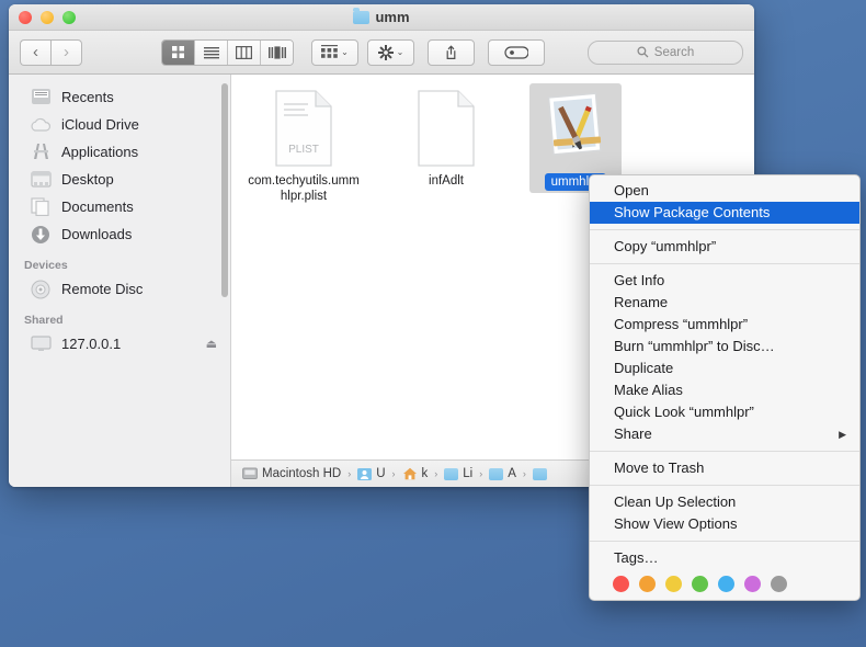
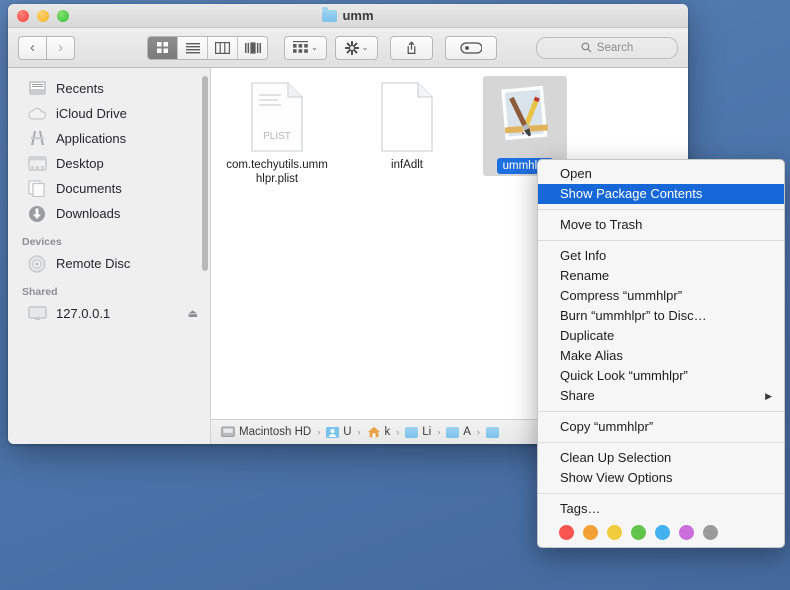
  umm
  ‹
  ›
  ⌄
  ⌄
  Search
  Recents
  iCloud Drive
  Applications
  Desktop
  Documents
  Downloads
  Devices
  Remote Disc
  Shared
  127.0.0.1
  ⏏
  PLIST
  com.techyutils.ummhlpr.plist
  infAdlt
  ummhl
  Macintosh HD
  ›
  U
  ›
  k
  ›
  Li
  ›
  A
  ›
  Open
  Show Package Contents
- Copy “ummhlpr”
+ Move to Trash
  Get Info
  Rename
  Compress “ummhlpr”
  Burn “ummhlpr” to Disc…
  Duplicate
  Make Alias
  Quick Look “ummhlpr”
  Share
  ▶
- Move to Trash
+ Copy “ummhlpr”
  Clean Up Selection
  Show View Options
  Tags…
